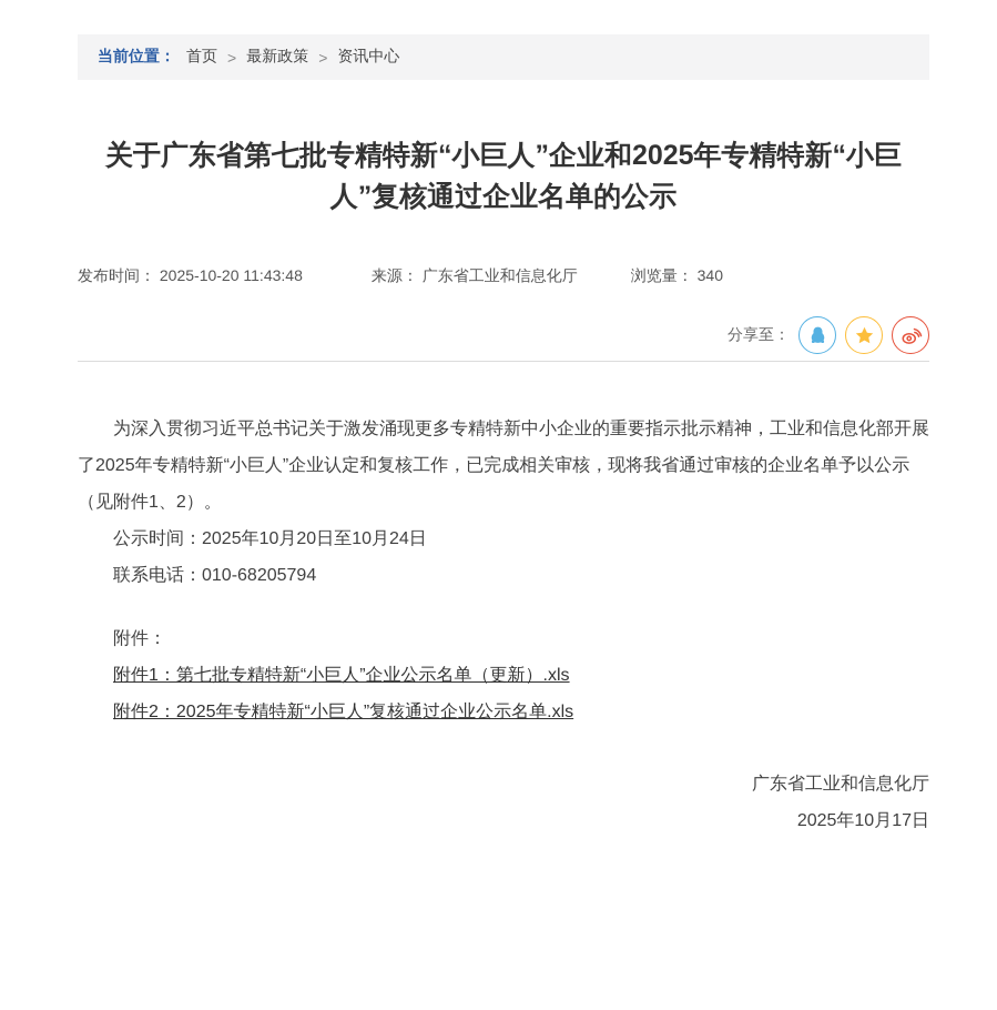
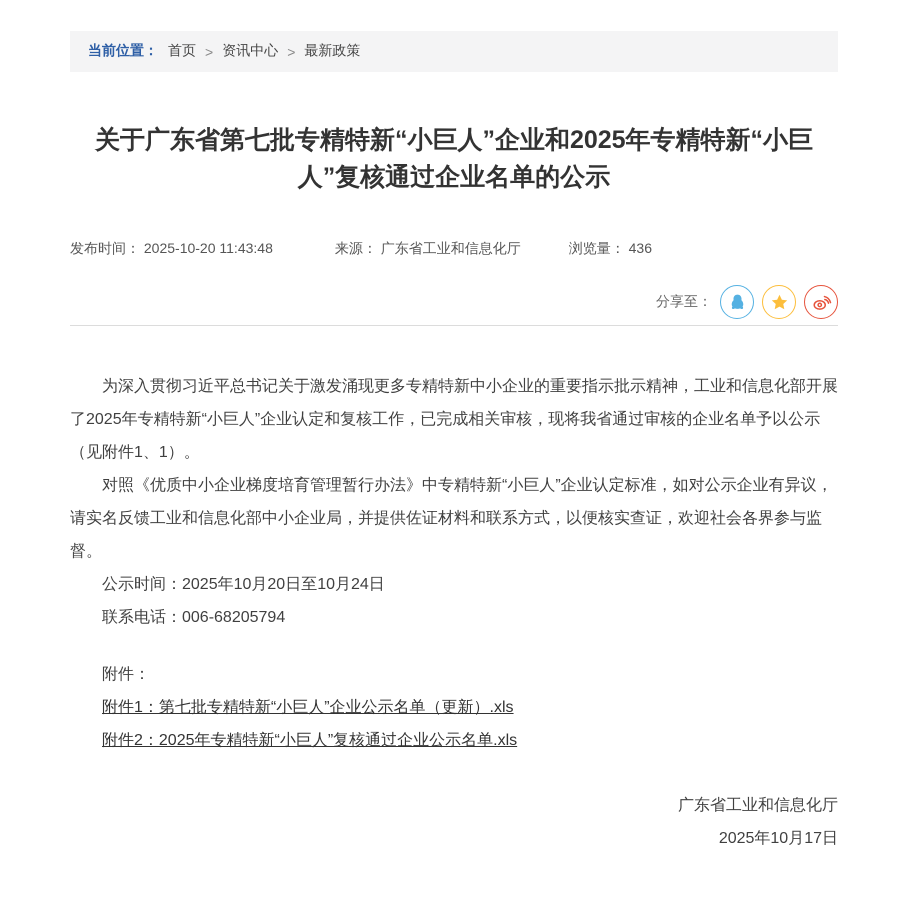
  当前位置：
  首页
  >
- 最新政策
+ 资讯中心
  >
- 资讯中心
+ 最新政策
  关于广东省第七批专精特新“小巨人”企业和2025年专精特新“小巨人”复核通过企业名单的公示
  发布时间： 2025-10-20 11:43:48
  来源： 广东省工业和信息化厅
- 浏览量： 340
+ 浏览量： 436
  分享至：
- 为深入贯彻习近平总书记关于激发涌现更多专精特新中小企业的重要指示批示精神，工业和信息化部开展了2025年专精特新“小巨人”企业认定和复核工作，已完成相关审核，现将我省通过审核的企业名单予以公示（见附件1、2）。
+ 为深入贯彻习近平总书记关于激发涌现更多专精特新中小企业的重要指示批示精神，工业和信息化部开展了2025年专精特新“小巨人”企业认定和复核工作，已完成相关审核，现将我省通过审核的企业名单予以公示（见附件1、1）。
+ 对照《优质中小企业梯度培育管理暂行办法》中专精特新“小巨人”企业认定标准，如对公示企业有异议，请实名反馈工业和信息化部中小企业局，并提供佐证材料和联系方式，以便核实查证，欢迎社会各界参与监督。
  公示时间：2025年10月20日至10月24日
- 联系电话：010-68205794
+ 联系电话：006-68205794
  附件：
  附件1：第七批专精特新“小巨人”企业公示名单（更新）.xls
  附件2：2025年专精特新“小巨人”复核通过企业公示名单.xls
  广东省工业和信息化厅
  2025年10月17日
